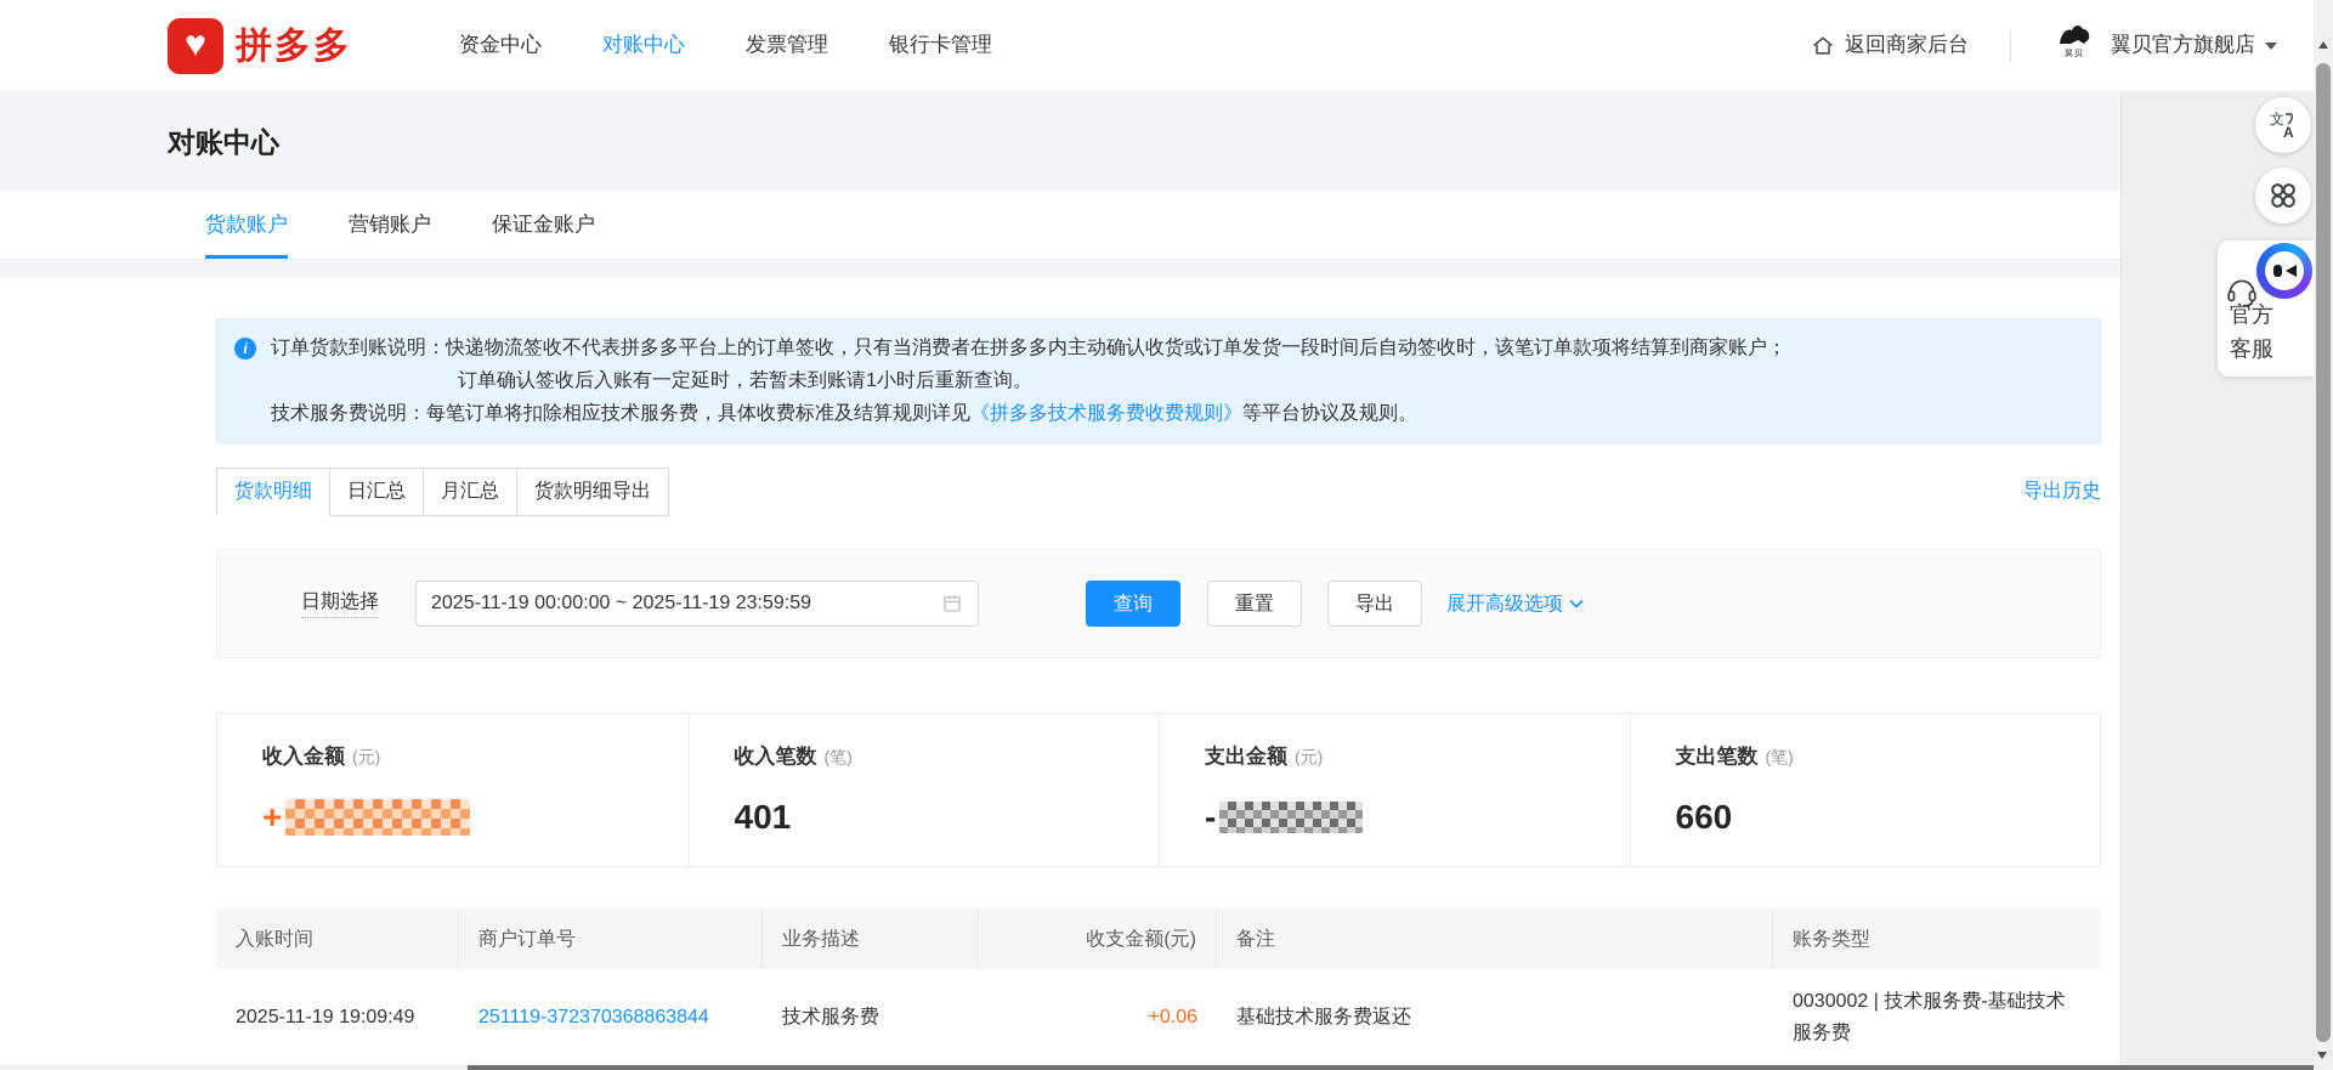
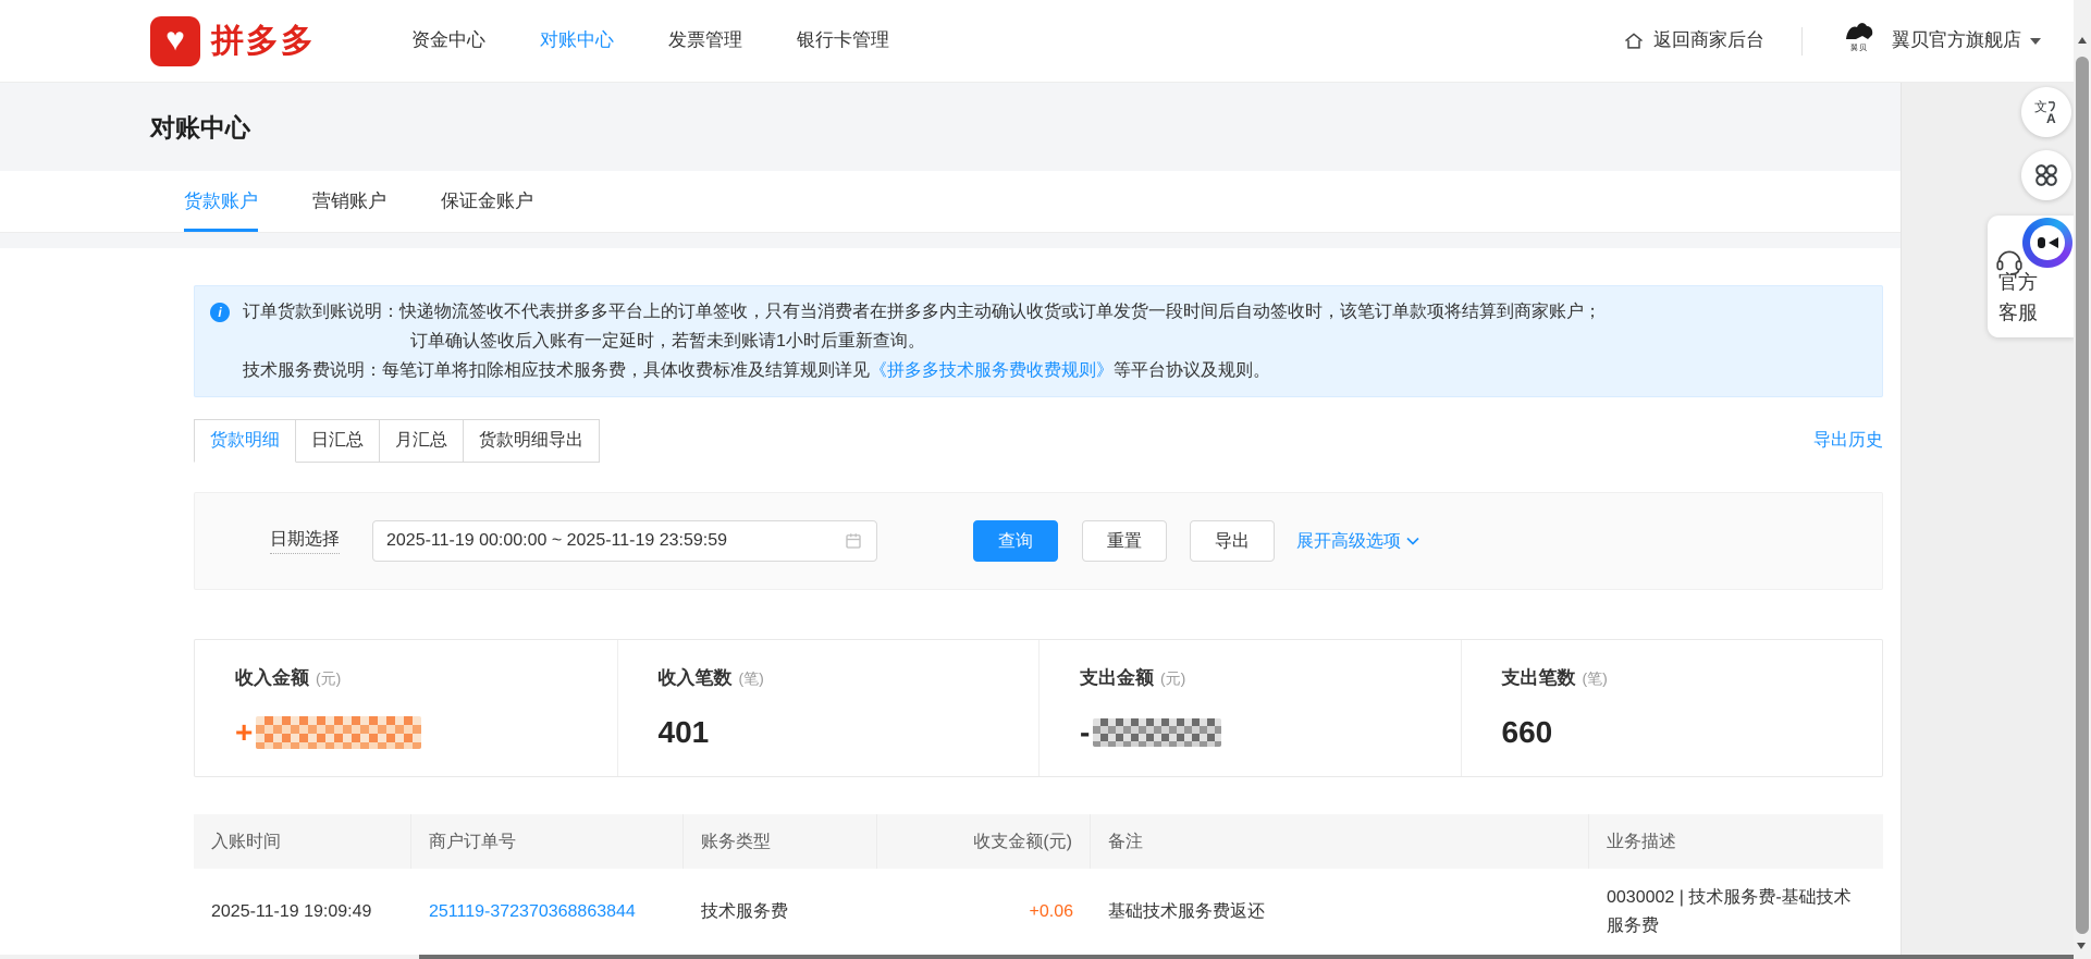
  ♥
  拼多多
  资金中心
  对账中心
  发票管理
  银行卡管理
  返回商家后台
  翼贝官方旗舰店
  对账中心
  货款账户
  营销账户
  保证金账户
  i
  订单货款到账说明：快递物流签收不代表拼多多平台上的订单签收，只有当消费者在拼多多内主动确认收货或订单发货一段时间后自动签收时，该笔订单款项将结算到商家账户；
  订单确认签收后入账有一定延时，若暂未到账请1小时后重新查询。
  技术服务费说明：每笔订单将扣除相应技术服务费，具体收费标准及结算规则详见《拼多多技术服务费收费规则》等平台协议及规则。
  货款明细
  日汇总
  月汇总
  货款明细导出
  导出历史
  日期选择
  2025-11-19 00:00:00 ~ 2025-11-19 23:59:59
  查询
  重置
  导出
  展开高级选项
  收入金额 (元)
  +
  收入笔数 (笔)
  401
  支出金额 (元)
  -
  支出笔数 (笔)
  660
  入账时间
  商户订单号
- 业务描述
+ 账务类型
  收支金额(元)
  备注
- 账务类型
+ 业务描述
  2025-11-19 19:09:49
  251119-372370368863844
  技术服务费
  +0.06
  基础技术服务费返还
  0030002 | 技术服务费-基础技术服务费
  文
  A
  官方
  客服
